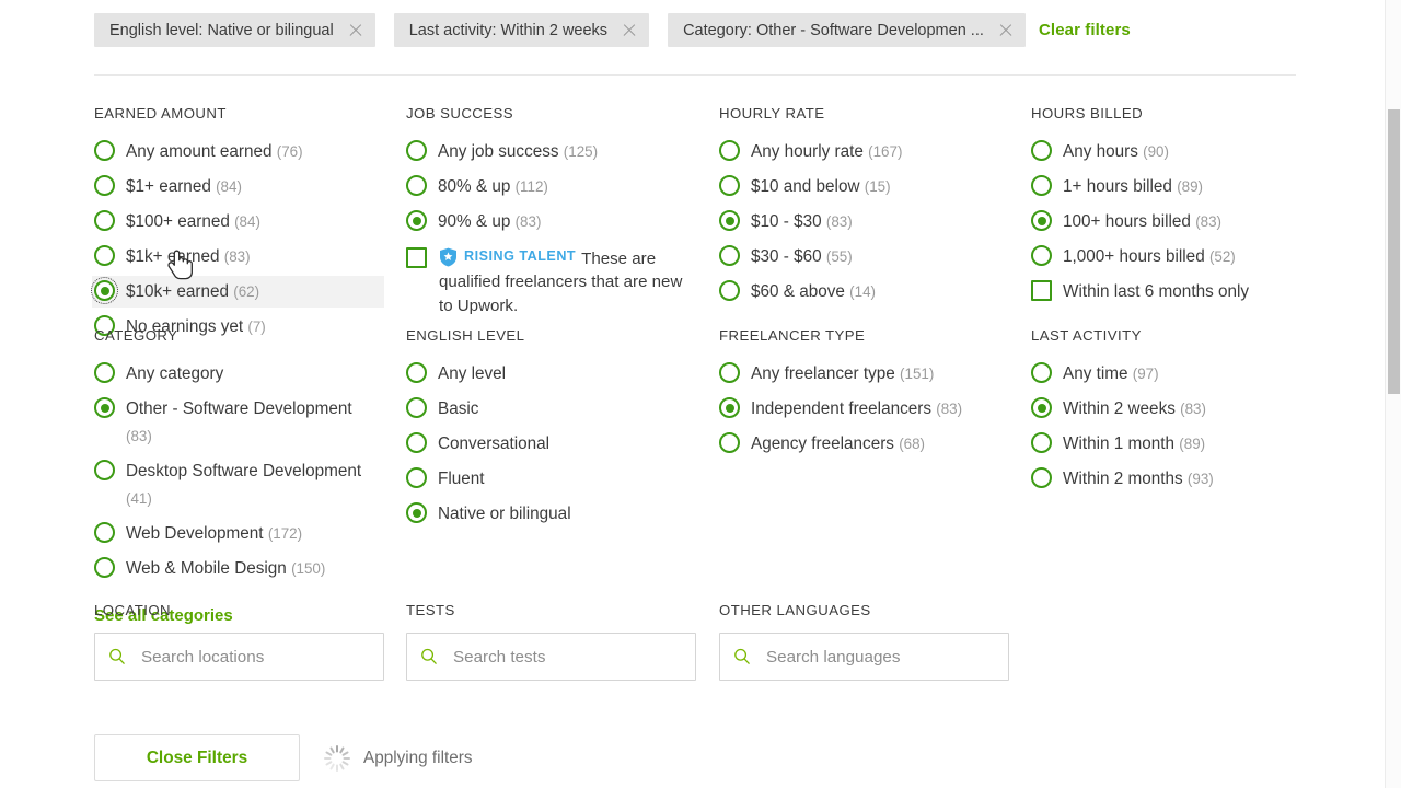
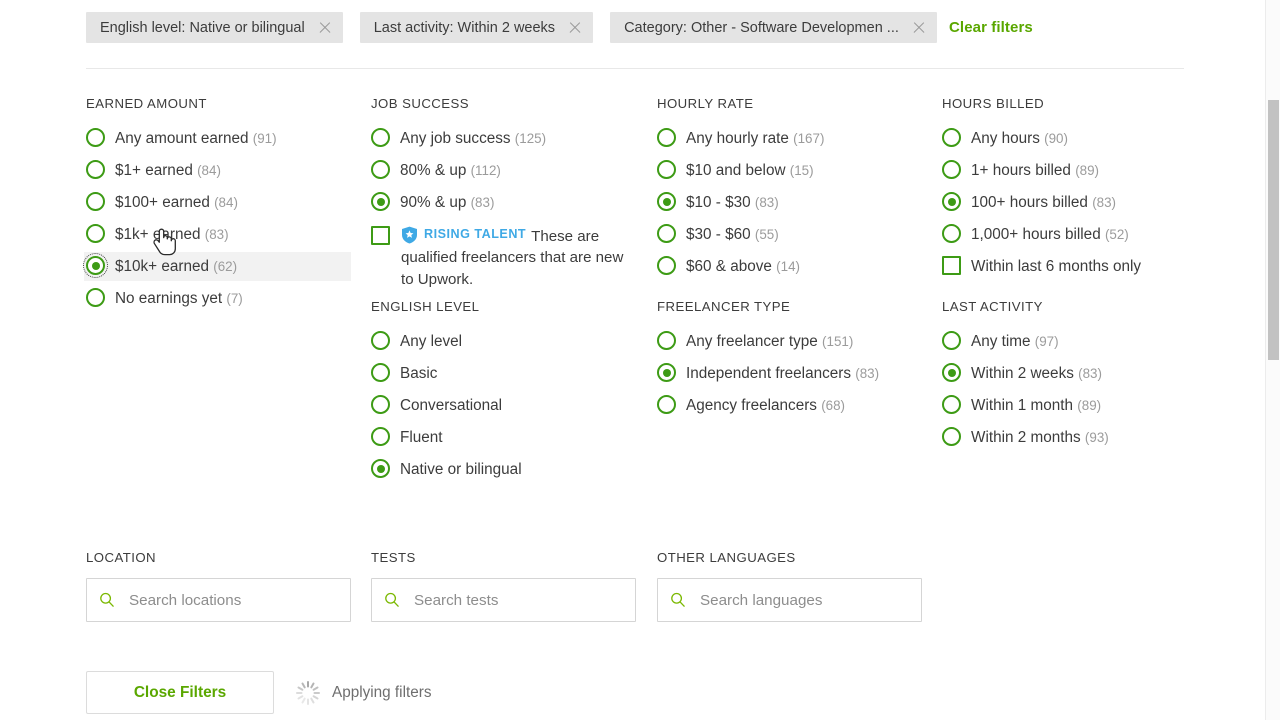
  English level: Native or bilingual
  Last activity: Within 2 weeks
  Category: Other - Software Developmen ...
  Clear filters
  EARNED AMOUNT
- Any amount earned (76)
+ Any amount earned (91)
  $1+ earned (84)
  $100+ earned (84)
  $1k+ earned (83)
  $10k+ earned (62)
  No earnings yet (7)
  JOB SUCCESS
  Any job success (125)
  80% & up (112)
  90% & up (83)
  RISING TALENT
  These are qualified freelancers that are new to Upwork.
  HOURLY RATE
  Any hourly rate (167)
  $10 and below (15)
  $10 - $30 (83)
  $30 - $60 (55)
  $60 & above (14)
  HOURS BILLED
  Any hours (90)
  1+ hours billed (89)
  100+ hours billed (83)
  1,000+ hours billed (52)
  Within last 6 months only
- CATEGORY
- Any category
- Other - Software Development (83)
- Desktop Software Development (41)
- Web Development (172)
- Web & Mobile Design (150)
- See all categories
  ENGLISH LEVEL
  Any level
  Basic
  Conversational
  Fluent
  Native or bilingual
  FREELANCER TYPE
  Any freelancer type (151)
  Independent freelancers (83)
  Agency freelancers (68)
  LAST ACTIVITY
  Any time (97)
  Within 2 weeks (83)
  Within 1 month (89)
  Within 2 months (93)
  LOCATION
  Search locations
  TESTS
  Search tests
  OTHER LANGUAGES
  Search languages
  Close Filters
  Applying filters
